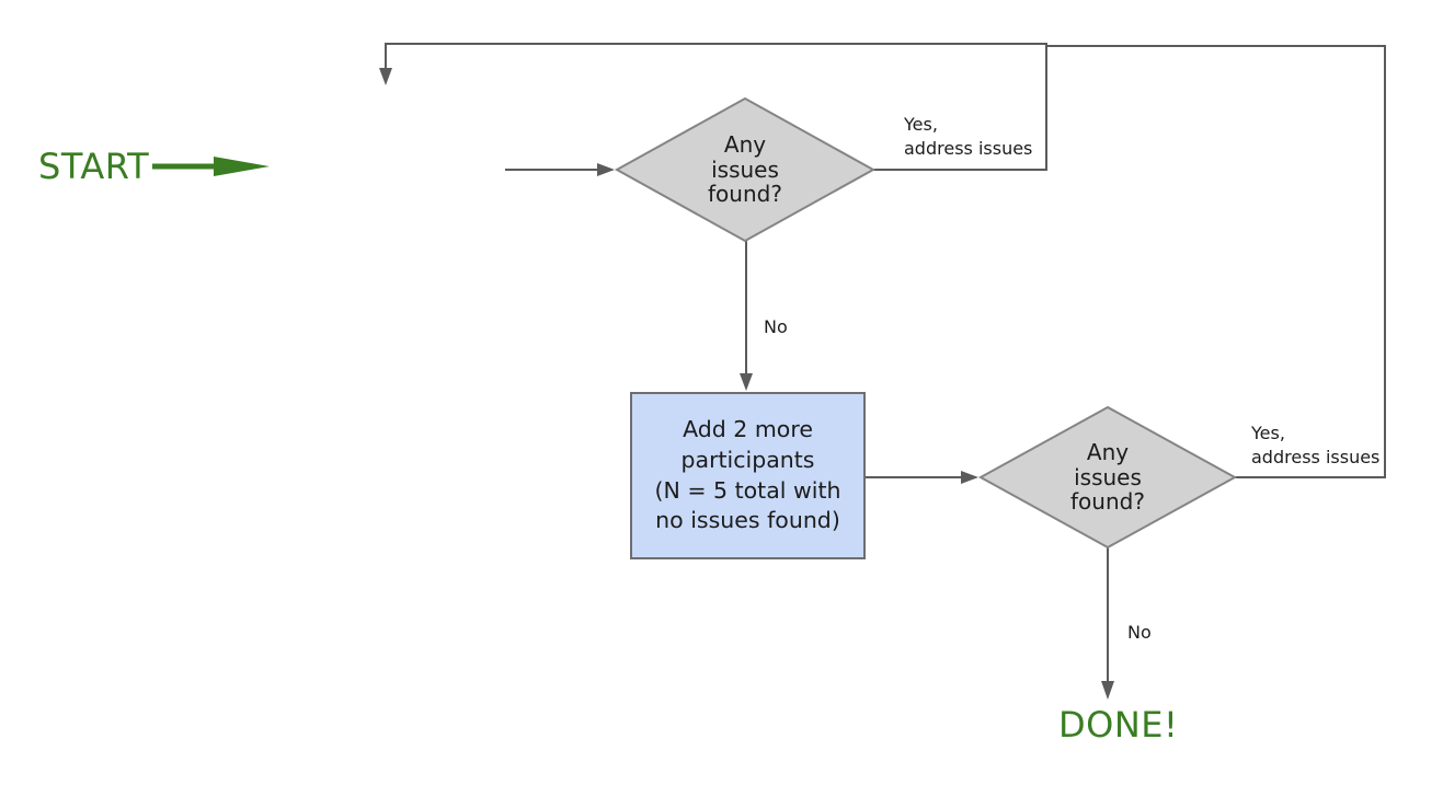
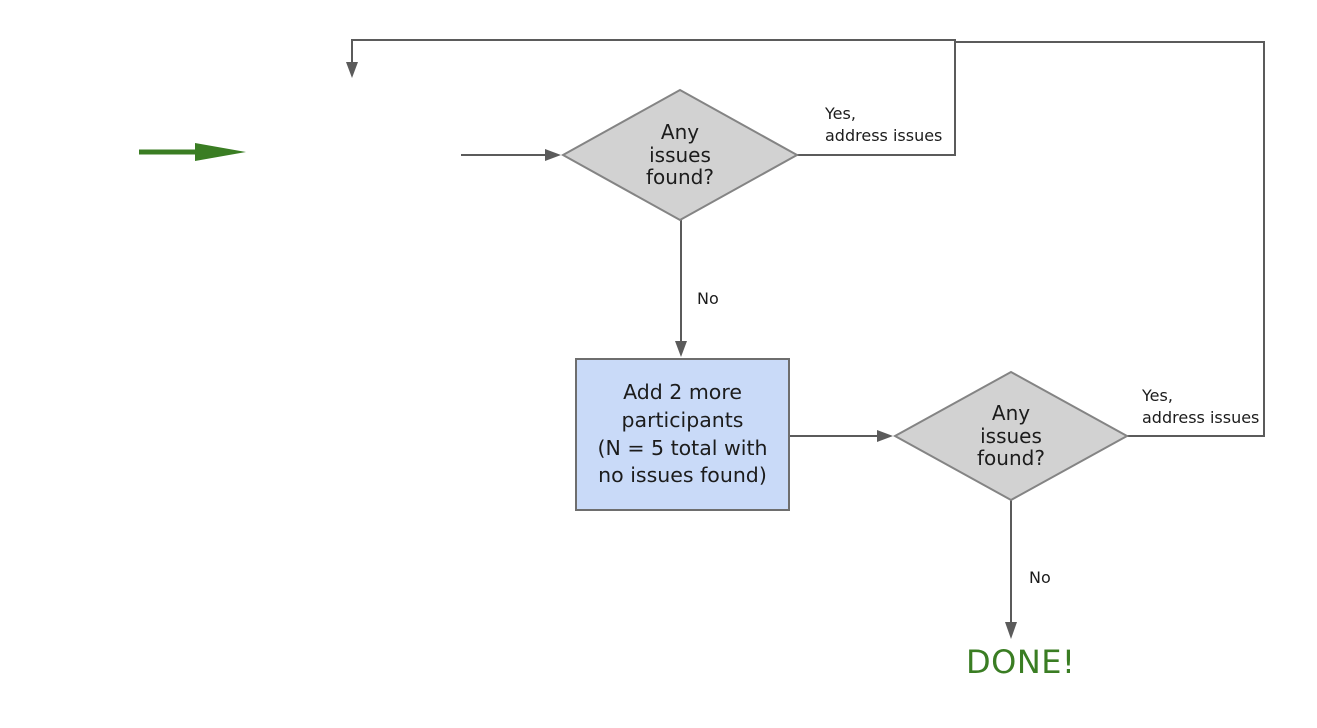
- START
  DONE!
  Add 2 more
  participants
  (N = 5 total with
  no issues found)
  Any
  issues
  found?
  Any
  issues
  found?
  Yes,
  address issues
  No
  Yes,
  address issues
  No
